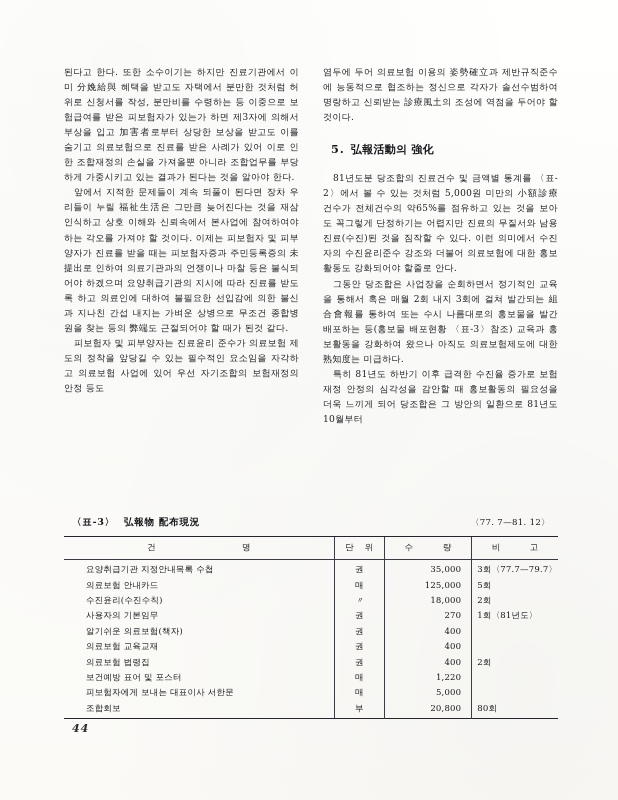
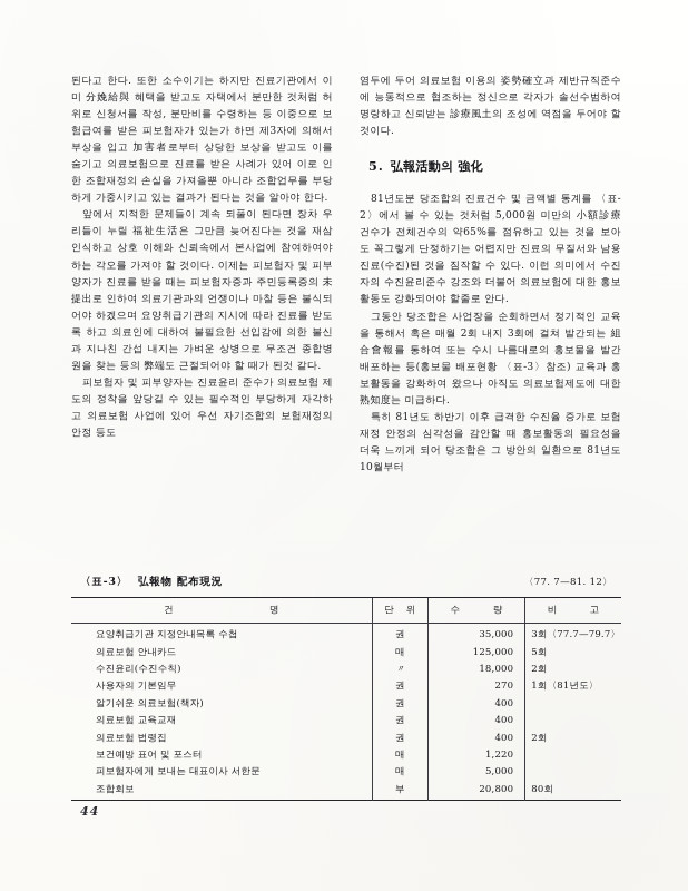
  된다고 한다. 또한 소수이기는 하지만 진료기관에서 이미 分娩給與 혜택을 받고도 자택에서 분만한 것처럼 허위로 신청서를 작성, 분만비를 수령하는 등 이중으로 보험급여를 받은 피보험자가 있는가 하면 제3자에 의해서 부상을 입고 加害者로부터 상당한 보상을 받고도 이를 숨기고 의료보험으로 진료를 받은 사례가 있어 이로 인한 조합재정의 손실을 가져올뿐 아니라 조합업무를 부당하게 가중시키고 있는 결과가 된다는 것을 알아야 한다.
  앞에서 지적한 문제들이 계속 되풀이 된다면 장차 우리들이 누릴 福祉生活은 그만큼 늦어진다는 것을 재삼 인식하고 상호 이해와 신뢰속에서 본사업에 참여하여야 하는 각오를 가져야 할 것이다. 이제는 피보험자 및 피부양자가 진료를 받을 때는 피보험자증과 주민등록증의 未提出로 인하여 의료기관과의 언쟁이나 마찰 등은 불식되어야 하겠으며 요양취급기관의 지시에 따라 진료를 받도록 하고 의료인에 대하여 불필요한 선입감에 의한 불신과 지나친 간섭 내지는 가벼운 상병으로 무조건 종합병원을 찾는 등의 弊端도 근절되어야 할 때가 된것 같다.
- 피보험자 및 피부양자는 진료윤리 준수가 의료보험 제도의 정착을 앞당길 수 있는 필수적인 요소임을 자각하고 의료보험 사업에 있어 우선 자기조합의 보험재정의 안정 등도
+ 피보험자 및 피부양자는 진료윤리 준수가 의료보험 제도의 정착을 앞당길 수 있는 필수적인 부당하게 자각하고 의료보험 사업에 있어 우선 자기조합의 보험재정의 안정 등도
  염두에 두어 의료보험 이용의 姿勢確立과 제반규직준수에 능동적으로 협조하는 정신으로 각자가 솔선수범하여 명랑하고 신뢰받는 診療風土의 조성에 역점을 두어야 할 것이다.
  5. 弘報活動의 強化
  81년도분 당조합의 진료건수 및 금액별 통계를 〈표-2〉에서 볼 수 있는 것처럼 5,000원 미만의 小額診療 건수가 전체건수의 약65%를 점유하고 있는 것을 보아도 꼭그렇게 단정하기는 어렵지만 진료의 무질서와 남용진료(수진)된 것을 짐작할 수 있다. 이런 의미에서 수진자의 수진윤리준수 강조와 더불어 의료보험에 대한 홍보활동도 강화되어야 할줄로 안다.
  그동안 당조합은 사업장을 순회하면서 정기적인 교육을 통해서 혹은 매월 2회 내지 3회에 걸쳐 발간되는 組合會報를 통하여 또는 수시 나름대로의 홍보물을 발간 배포하는 등(홍보물 배포현황 〈표-3〉참조) 교육과 홍보활동을 강화하여 왔으나 아직도 의료보험제도에 대한 熟知度는 미급하다.
  특히 81년도 하반기 이후 급격한 수진율 증가로 보험재정 안정의 심각성을 감안할 때 홍보활동의 필요성을 더욱 느끼게 되어 당조합은 그 방안의 일환으로 81년도 10월부터
  〈표-3〉 弘報物 配布現況
  〈77. 7—81. 12〉
  건 명	단 위	수 량	비 고
  요양취급기관 지정안내목록 수첩	권	35,000	3회〈77.7—79.7〉
  의료보험 안내카드	매	125,000	5회
  수진윤리(수진수칙)	〃	18,000	2회
  사용자의 기본임무	권	270	1회〈81년도〉
  알기쉬운 의료보험(책자)	권	400
  의료보험 교육교재	권	400
  의료보험 법령집	권	400	2회
  보건예방 표어 및 포스터	매	1,220
  피보험자에게 보내는 대표이사 서한문	매	5,000
  조합회보	부	20,800	80회
  44
